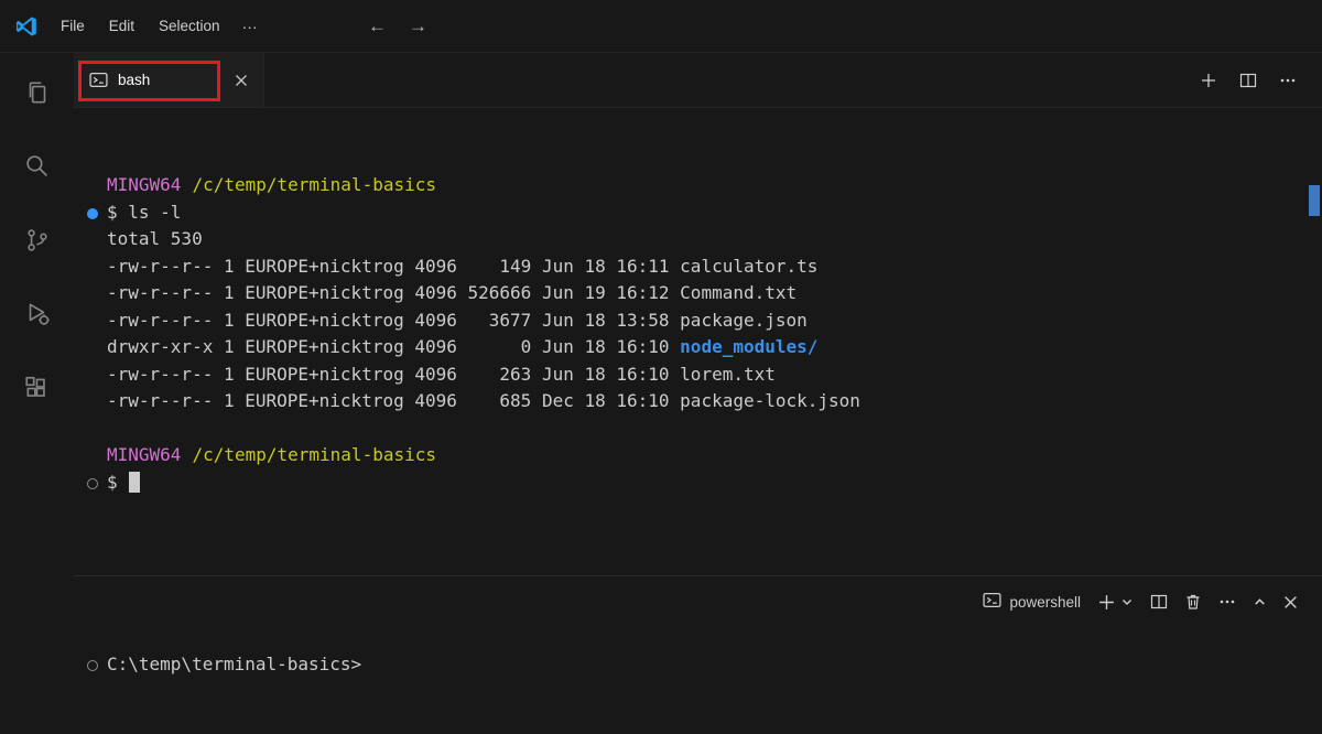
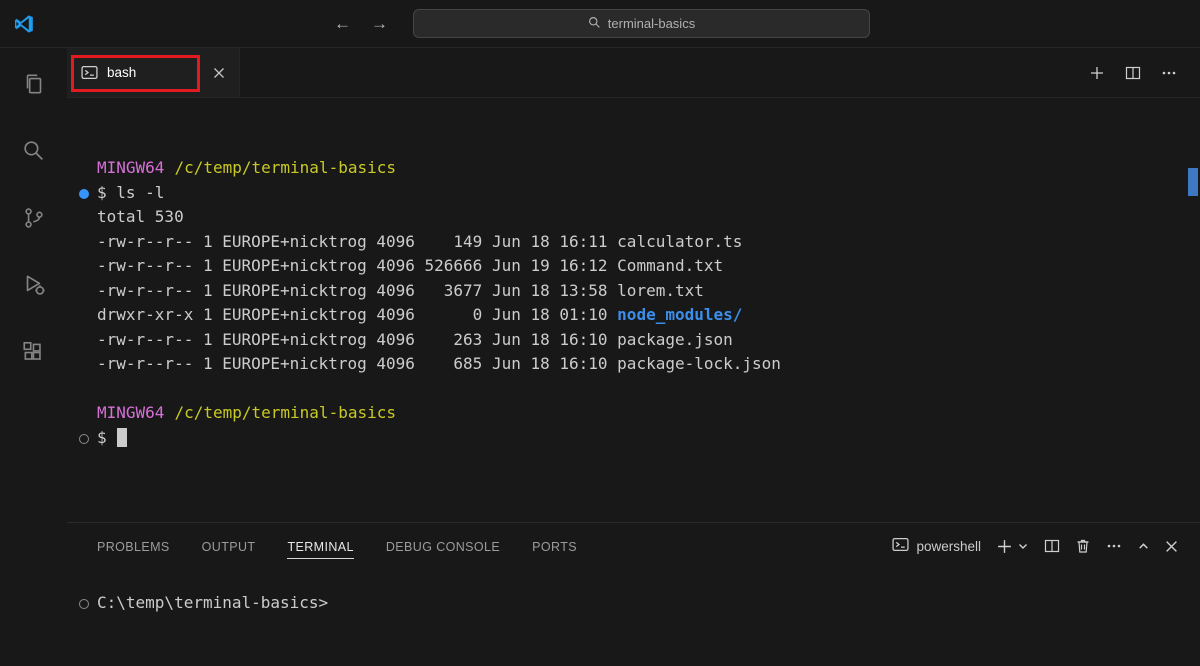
- File
- Edit
- Selection
- ···
  ←
  →
+ terminal-basics
  bash
  MINGW64 /c/temp/terminal-basics
  $ ls -l
  total 530
  -rw-r--r-- 1 EUROPE+nicktrog 4096 149 Jun 18 16:11 calculator.ts
  -rw-r--r-- 1 EUROPE+nicktrog 4096 526666 Jun 19 16:12 Command.txt
- -rw-r--r-- 1 EUROPE+nicktrog 4096 3677 Jun 18 13:58 package.json
+ -rw-r--r-- 1 EUROPE+nicktrog 4096 3677 Jun 18 13:58 lorem.txt
- drwxr-xr-x 1 EUROPE+nicktrog 4096 0 Jun 18 16:10 node_modules/
+ drwxr-xr-x 1 EUROPE+nicktrog 4096 0 Jun 18 01:10 node_modules/
- -rw-r--r-- 1 EUROPE+nicktrog 4096 263 Jun 18 16:10 lorem.txt
+ -rw-r--r-- 1 EUROPE+nicktrog 4096 263 Jun 18 16:10 package.json
- -rw-r--r-- 1 EUROPE+nicktrog 4096 685 Dec 18 16:10 package-lock.json
+ -rw-r--r-- 1 EUROPE+nicktrog 4096 685 Jun 18 16:10 package-lock.json
  MINGW64 /c/temp/terminal-basics
  $
+ PROBLEMS
+ OUTPUT
+ TERMINAL
+ DEBUG CONSOLE
+ PORTS
  powershell
  C:\temp\terminal-basics>
